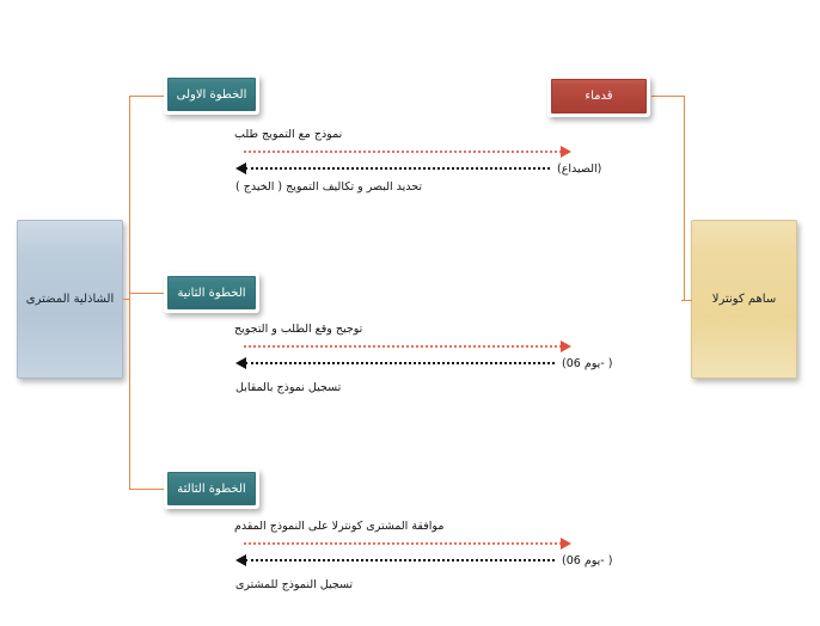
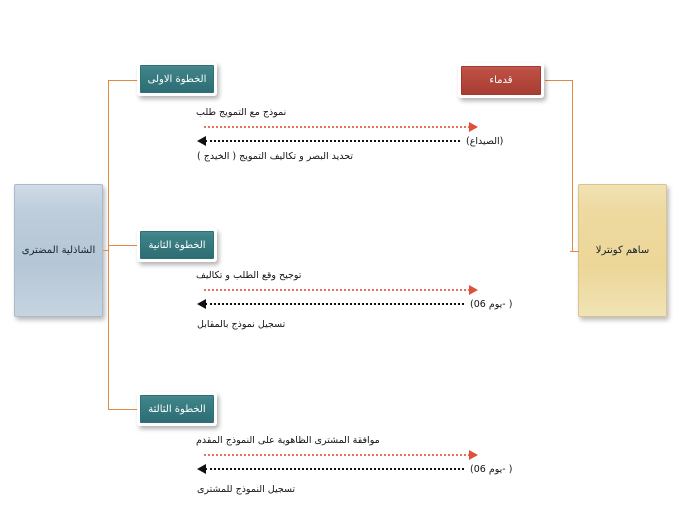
  الشاذلية المضترى
  ساهم كونترلا
  الخطوة الاولى
  قدماء
  نموذج مع التمويج طلب
  (الصيداع)
  تحديد البصر و تكاليف التمويج ( الخيدج )
  الخطوة الثانية
- توجيح وقع الطلب و التجويح
+ توجيح وقع الطلب و تكاليف
  ( -يوم 60)
  تسجيل نموذج بالمقابل
  الخطوة الثالثة
- موافقة المشترى كونترلا على النموذج المقدم
+ موافقة المشترى الظاهوية على النموذج المقدم
  ( -يوم 60)
  تسجيل النموذج للمشترى
